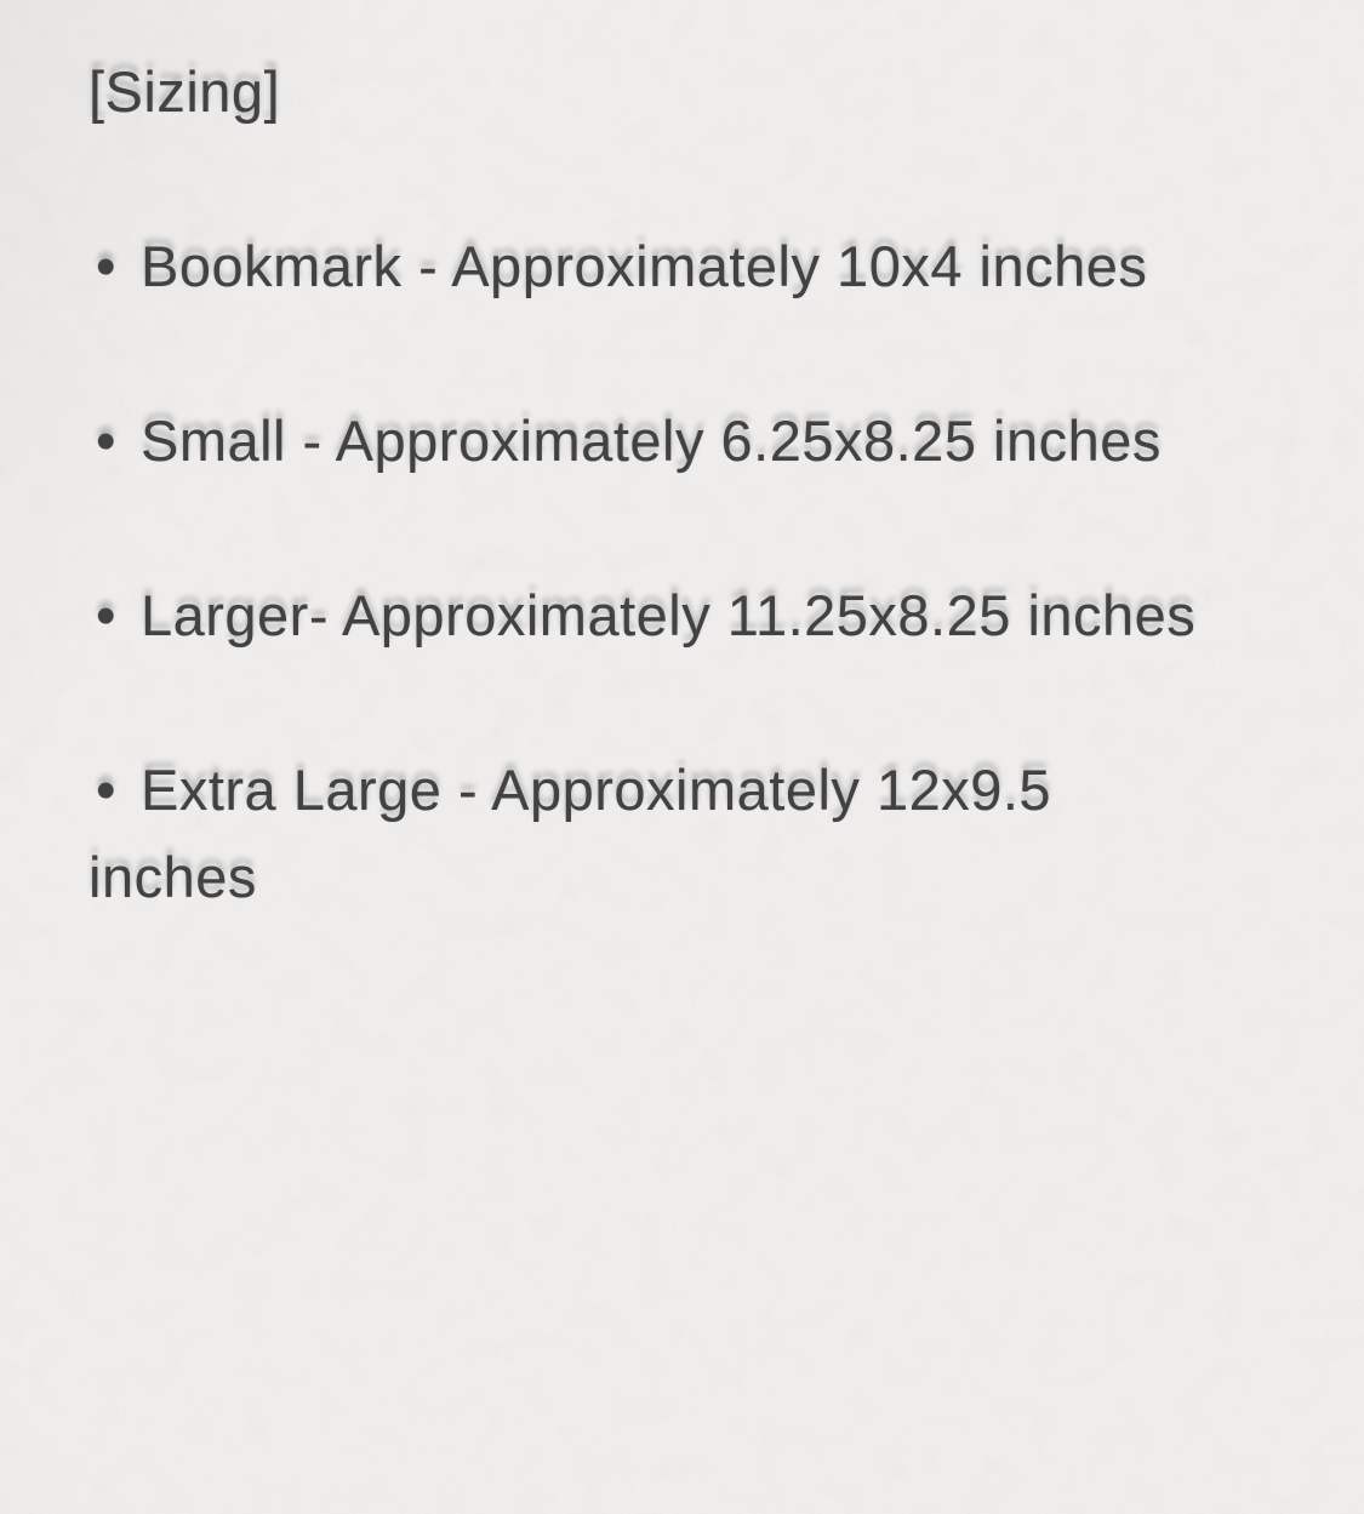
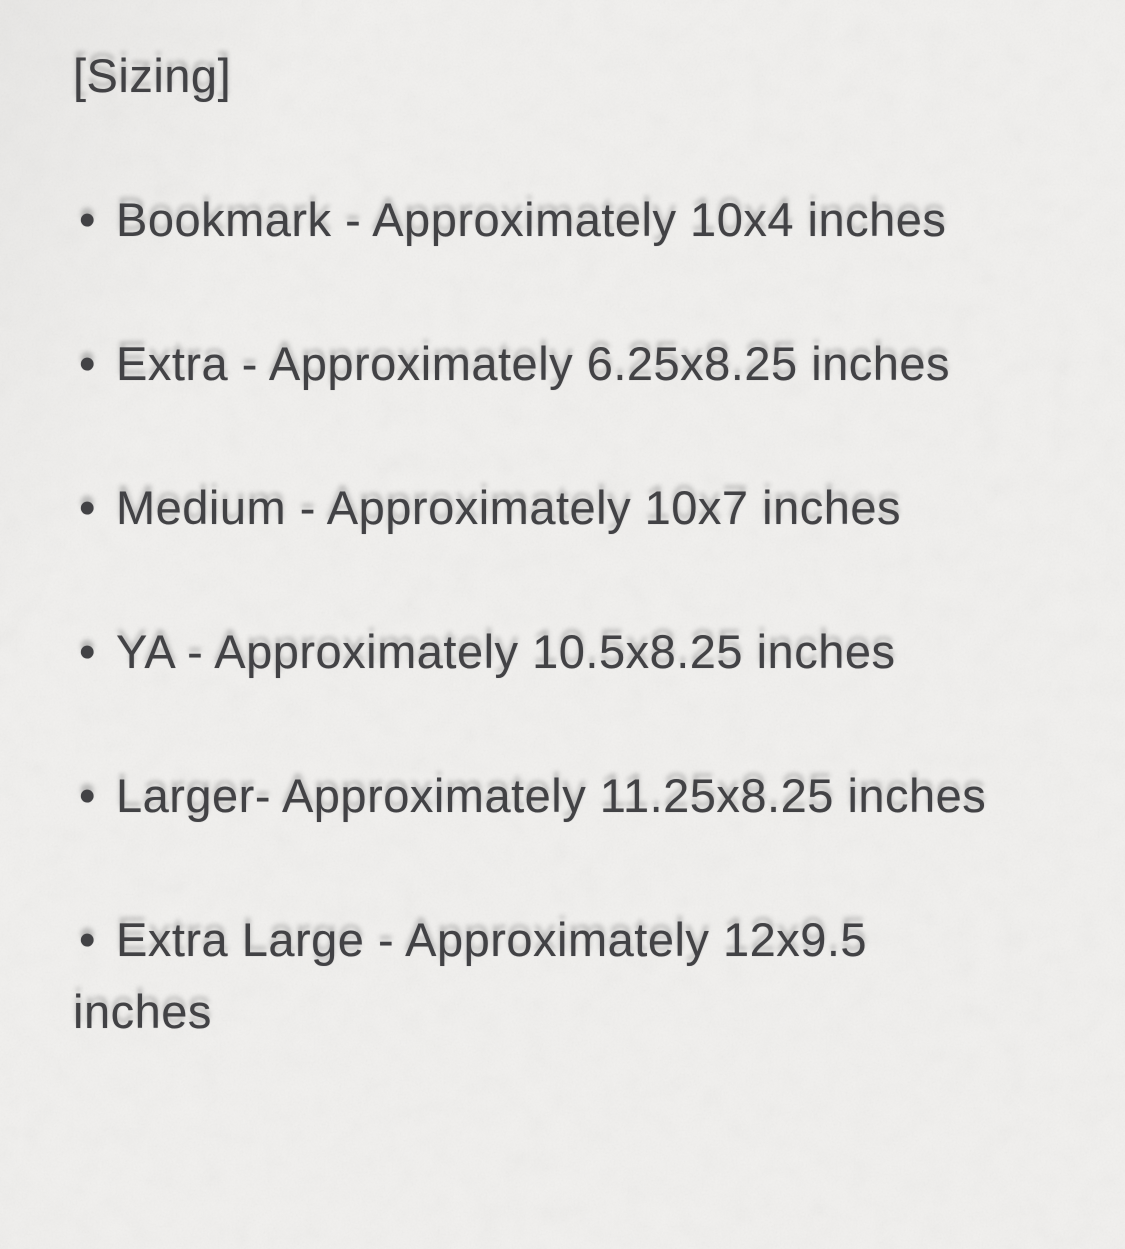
  [Sizing]
  • Bookmark - Approximately 10x4 inches
- • Small - Approximately 6.25x8.25 inches
+ • Extra - Approximately 6.25x8.25 inches
+ • Medium - Approximately 10x7 inches
+ • YA - Approximately 10.5x8.25 inches
  • Larger- Approximately 11.25x8.25 inches
  • Extra Large - Approximately 12x9.5 inches
